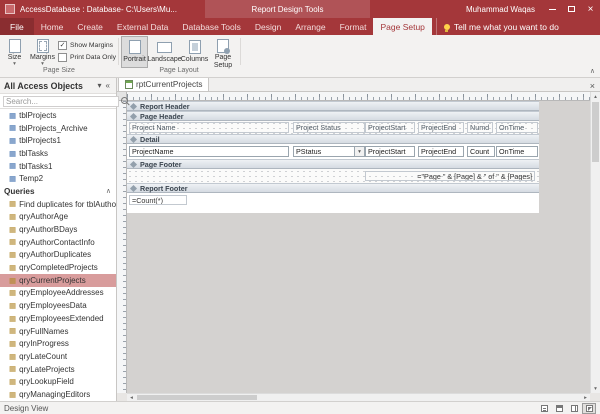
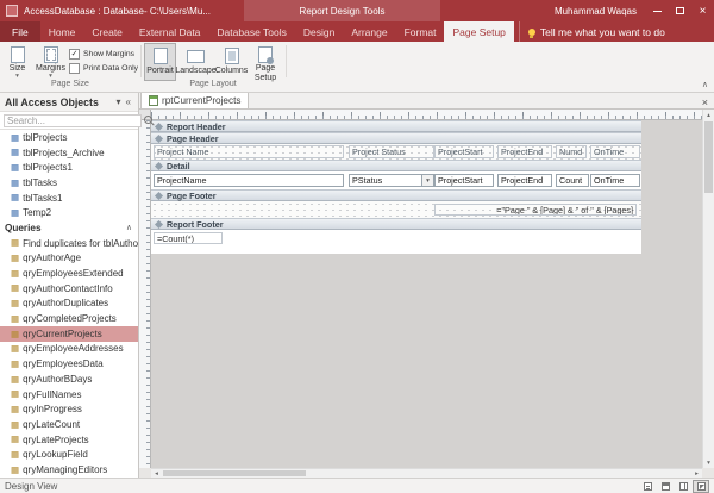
  AccessDatabase : Database- C:\Users\Mu...
  Report Design Tools
  Muhammad Waqas
  ×
  File
  Home
  Create
  External Data
  Database Tools
  Design
  Arrange
  Format
  Page Setup
  Tell me what you want to do
  All Access Objects
  ▾
  «
  Search...
  ▦
  tblProjects
  ▦
  tblProjects_Archive
  ▦
  tblProjects1
  ▦
  tblTasks
  ▦
  tblTasks1
  ▦
  Temp2
  Queries
  ▦
  Find duplicates for tblAutho
  ▦
  qryAuthorAge
  ▦
- qryAuthorBDays
+ qryEmployeesExtended
  ▦
  qryAuthorContactInfo
  ▦
  qryAuthorDuplicates
  ▦
  qryCompletedProjects
  ▦
  qryCurrentProjects
  ▦
  qryEmployeeAddresses
  ▦
  qryEmployeesData
  ▦
- qryEmployeesExtended
+ qryAuthorBDays
  ▦
  qryFullNames
  ▦
  qryInProgress
  ▦
  qryLateCount
  ▦
  qryLateProjects
  ▦
  qryLookupField
  ▦
  qryManagingEditors
  rptCurrentProjects
  ×
  Report Header
  Page Header
  Project Name
  Project Status
  ProjectStart
  ProjectEnd
  Numd
  OnTime
  Detail
  ProjectName
  PStatus
  ProjectStart
  ProjectEnd
  Count
  OnTime
  Page Footer
  ="Page " & [Page] & " of " & [Pages]
  Report Footer
  =Count(*)
  Design View
